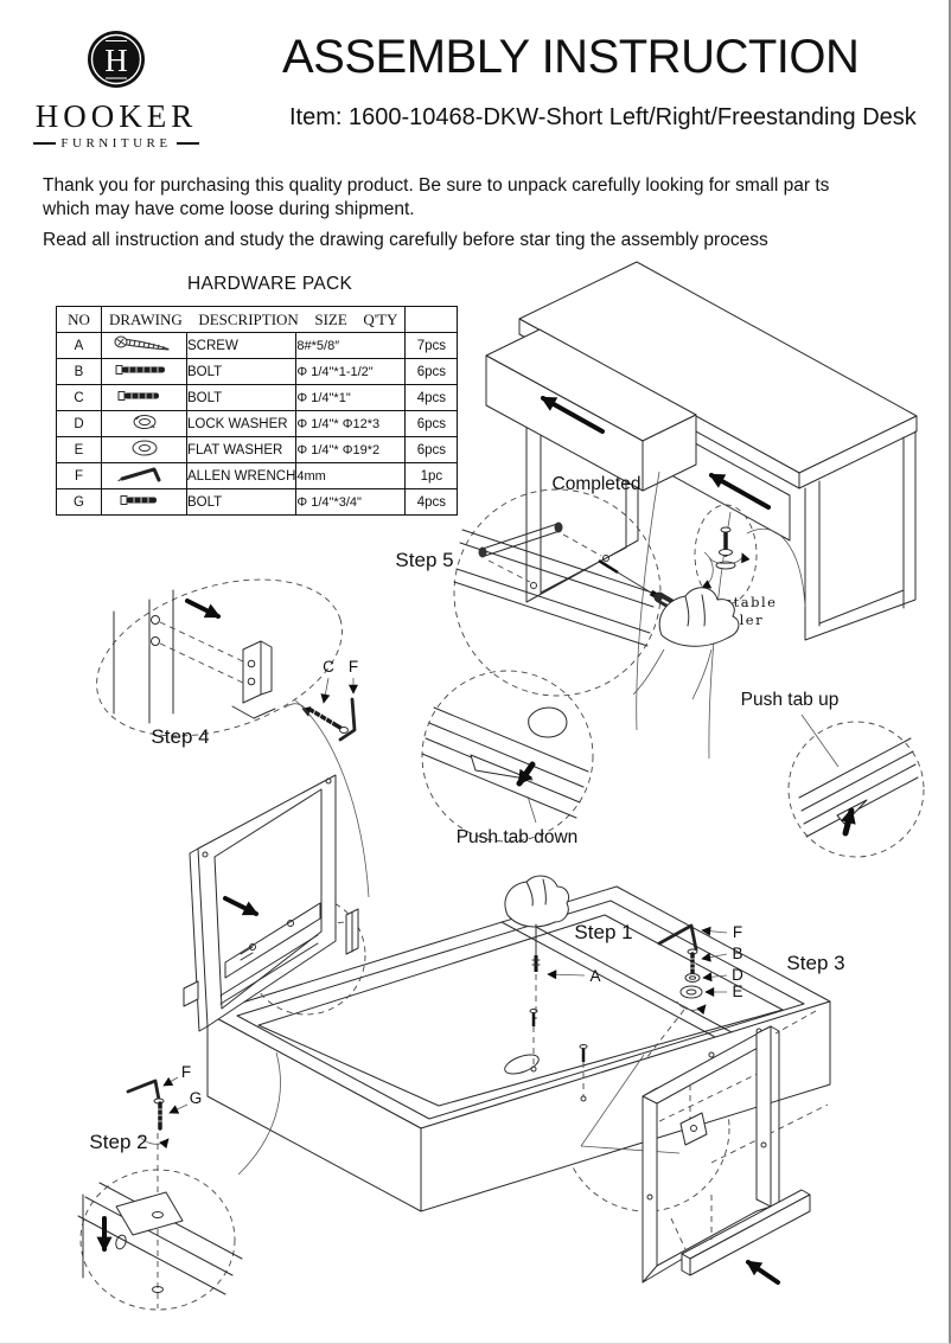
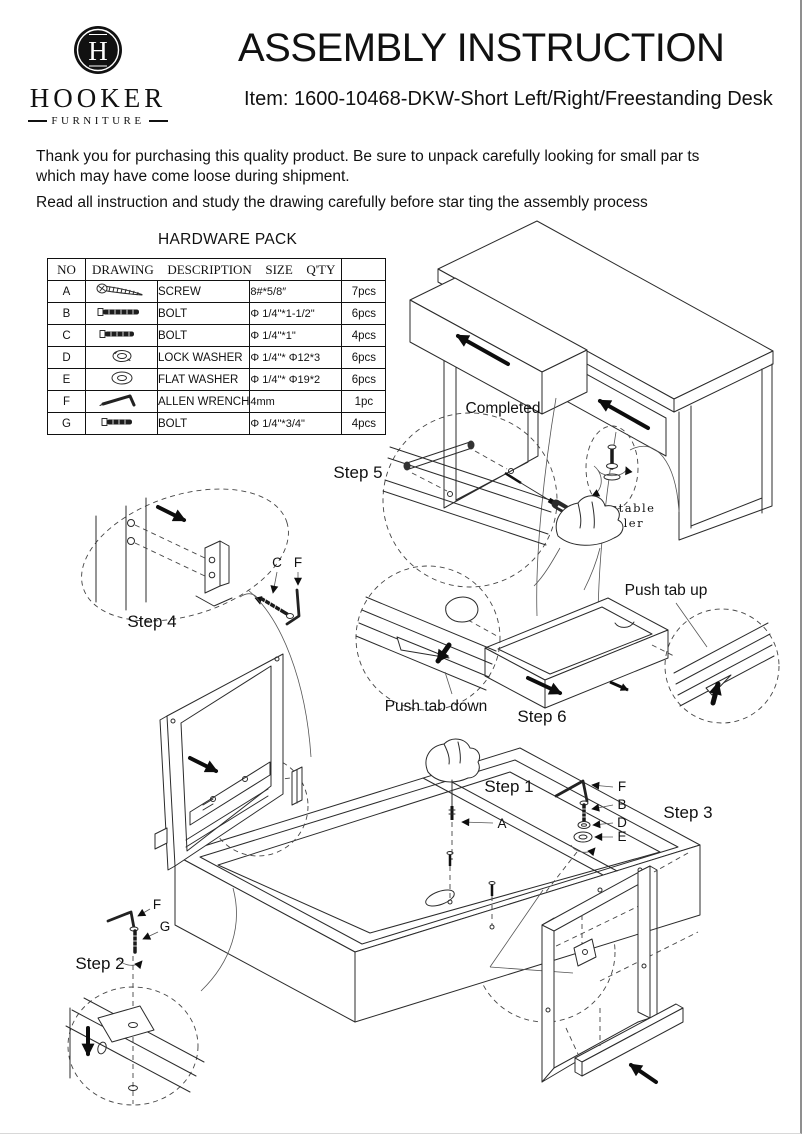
  H
  HOOKER
  FURNITURE
  ASSEMBLY INSTRUCTION
  Item: 1600-10468-DKW-Short Left/Right/Freestanding Desk
  Thank you for purchasing this quality product. Be sure to unpack carefully looking for small par ts
  which may have come loose during shipment.
  Read all instruction and study the drawing carefully before star ting the assembly process
  HARDWARE PACK
  NO	DRAWING DESCRIPTION SIZE Q'TY
  A		SCREW	8#*5/8″	7pcs
  B		BOLT	Φ 1/4"*1-1/2"	6pcs
  C		BOLT	Φ 1/4"*1"	4pcs
  D		LOCK WASHER	Φ 1/4"* Φ12*3	6pcs
  E		FLAT WASHER	Φ 1/4"* Φ19*2	6pcs
  F		ALLEN WRENCH	4mm	1pc
  G		BOLT	Φ 1/4"*3/4"	4pcs
  Completed
  Step 5
  C
  F
  Step 4
+ Step 6
  Push tab down
  Push tab up
  A
  Step 1
  F
  B
  D
  E
  Step 3
  F
  G
  Step 2
